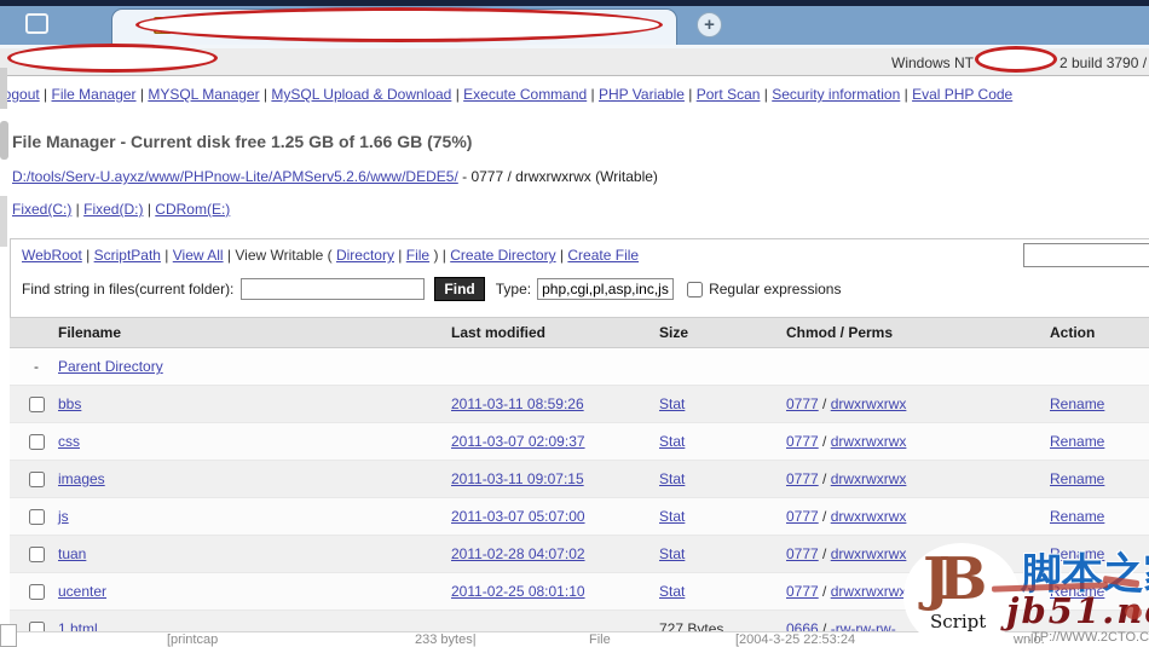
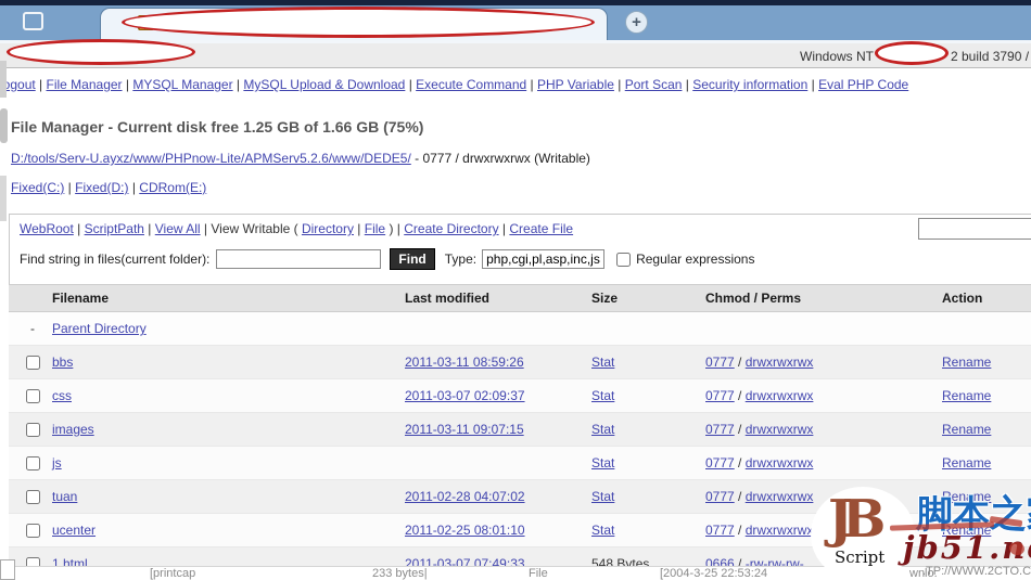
  +
  Windows NT
  2 build 3790 /
  ogout | File Manager | MYSQL Manager | MySQL Upload & Download | Execute Command | PHP Variable | Port Scan | Security information | Eval PHP Code
  File Manager - Current disk free 1.25 GB of 1.66 GB (75%)
  D:/tools/Serv-U.ayxz/www/PHPnow-Lite/APMServ5.2.6/www/DEDE5/ - 0777 / drwxrwxrwx (Writable)
  Fixed(C:) | Fixed(D:) | CDRom(E:)
  WebRoot | ScriptPath | View All | View Writable ( Directory | File ) | Create Directory | Create File
  Find string in files(current folder):
  Find
  Type:
  php,cgi,pl,asp,inc,js
  Regular expressions
  Filename
  Last modified
  Size
  Chmod / Perms
  Action
  -
  Parent Directory
  bbs
  2011-03-11 08:59:26
  Stat
  0777 / drwxrwxrwx
  Rename
  css
  2011-03-07 02:09:37
  Stat
  0777 / drwxrwxrwx
  Rename
  images
  2011-03-11 09:07:15
  Stat
  0777 / drwxrwxrwx
  Rename
  js
- 2011-03-07 05:07:00
  Stat
  0777 / drwxrwxrwx
  Rename
  tuan
  2011-02-28 04:07:02
  Stat
  0777 / drwxrwxrwx
  Rename
  ucenter
  2011-02-25 08:01:10
  Stat
  0777 / drwxrwxrw
  Rename
  1.html
+ 2011-03-07 07:49:33
- 727 Bytes
+ 548 Bytes
  0666 / -rw-rw-rw-
  [printcap
  233 bytes|
  File
  [2004-3-25 22:53:24
  wnlo.
  JB
  Script
  脚本之
  jb51.n
  .TP://WWW.2CTO.C
